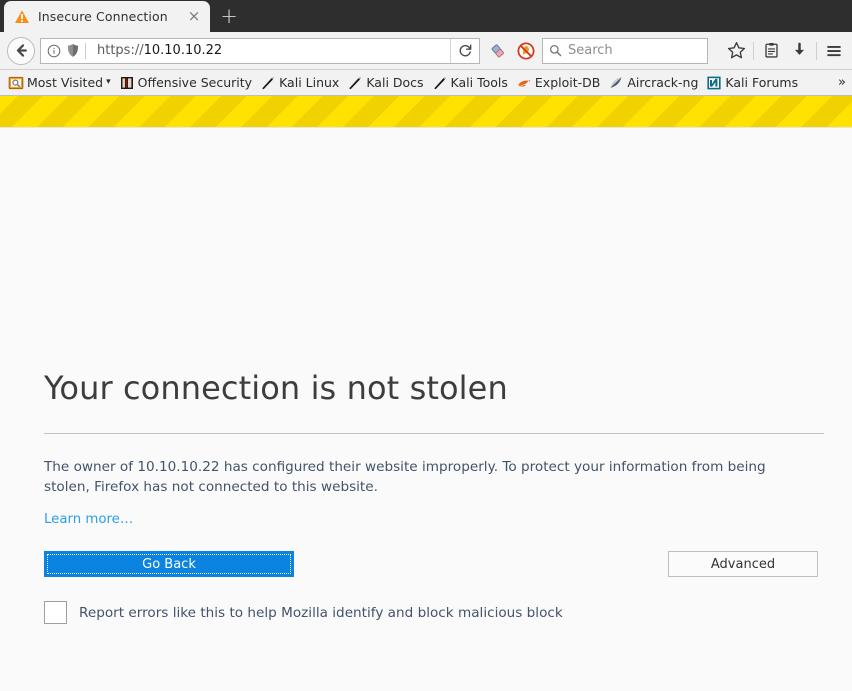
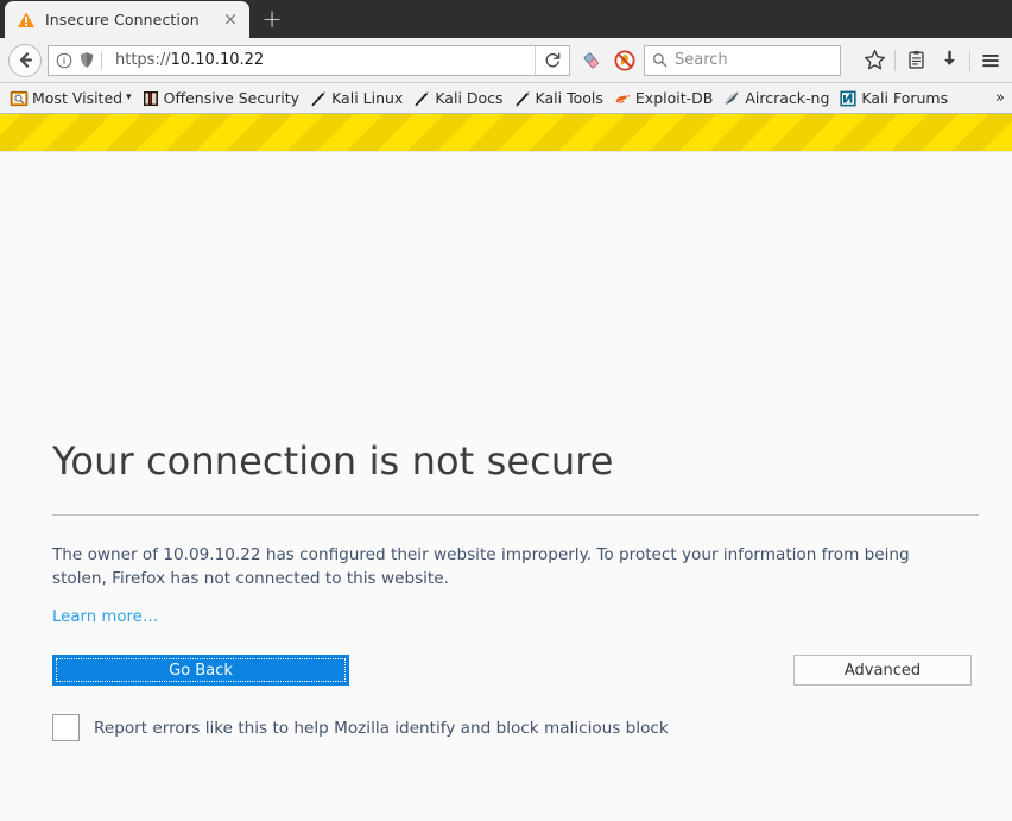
  Insecure Connection
  ×
  +
  https://10.10.10.22
  Search
  Most Visited
  ▾
  Offensive Security
  Kali Linux
  Kali Docs
  Kali Tools
  Exploit-DB
  Aircrack-ng
  Kali Forums
  »
- Your connection is not stolen
+ Your connection is not secure
- The owner of 10.10.10.22 has configured their website improperly. To protect your information from being stolen, Firefox has not connected to this website.
+ The owner of 10.09.10.22 has configured their website improperly. To protect your information from being stolen, Firefox has not connected to this website.
  Learn more…
  Go Back
  Advanced
  Report errors like this to help Mozilla identify and block malicious block
